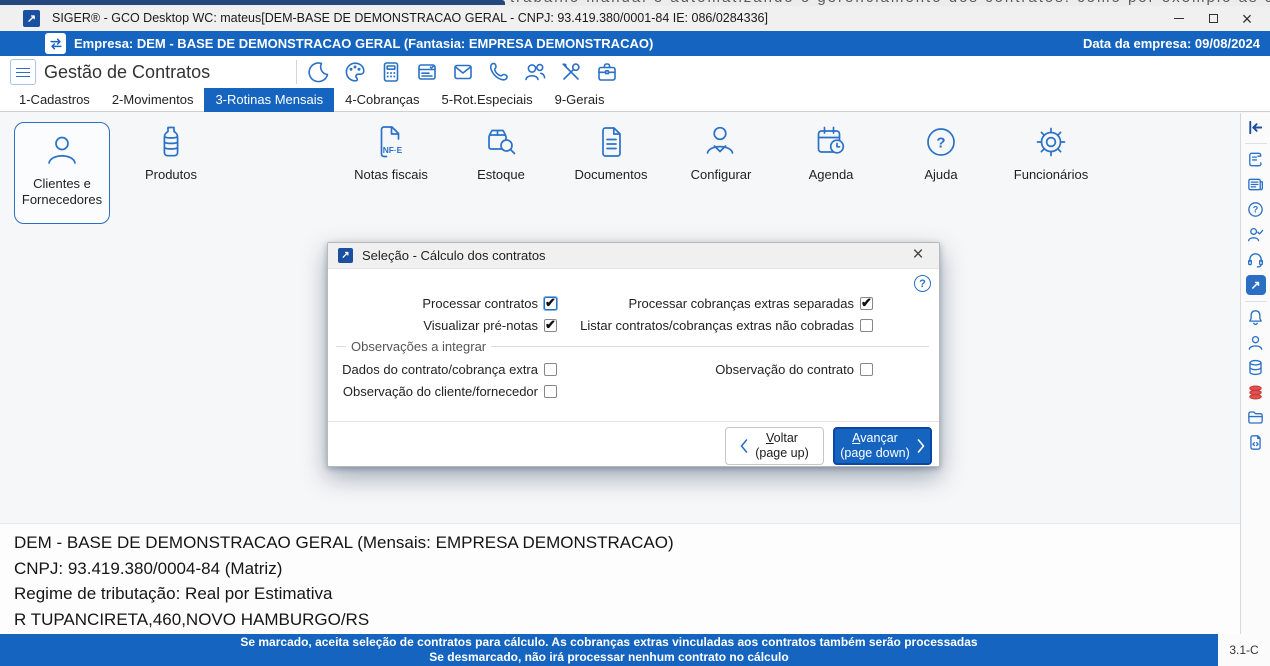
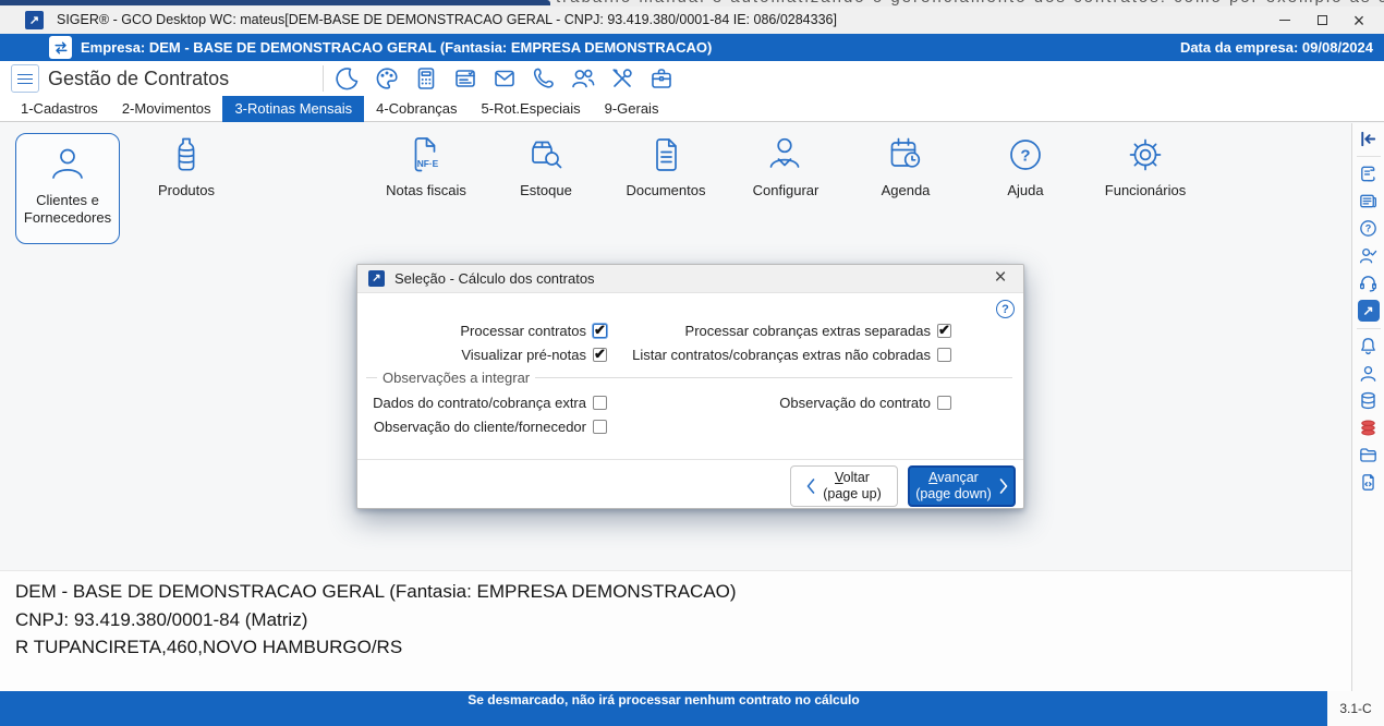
  ↗
  SIGER® - GCO Desktop WC: mateus[DEM-BASE DE DEMONSTRACAO GERAL - CNPJ: 93.419.380/0001-84 IE: 086/0284336]
  ×
  Empresa: DEM - BASE DE DEMONSTRACAO GERAL (Fantasia: EMPRESA DEMONSTRACAO)
  Data da empresa: 09/08/2024
  Gestão de Contratos
  1-Cadastros
  2-Movimentos
  3-Rotinas Mensais
  4-Cobranças
  5-Rot.Especiais
  9-Gerais
  Clientes e Fornecedores
  Produtos
  NF·E
  Notas fiscais
  Estoque
  Documentos
  Configurar
  Agenda
  ?
  Ajuda
  Funcionários
  ?
  ↗
  ↗
  Seleção - Cálculo dos contratos
  ×
  ?
  Processar contratos
  Processar cobranças extras separadas
  Visualizar pré-notas
  Listar contratos/cobranças extras não cobradas
  Observações a integrar
  Dados do contrato/cobrança extra
  Observação do contrato
  Observação do cliente/fornecedor
  Voltar
  (page up)
  Avançar
  (page down)
- DEM - BASE DE DEMONSTRACAO GERAL (Mensais: EMPRESA DEMONSTRACAO)
+ DEM - BASE DE DEMONSTRACAO GERAL (Fantasia: EMPRESA DEMONSTRACAO)
- CNPJ: 93.419.380/0004-84 (Matriz)
+ CNPJ: 93.419.380/0001-84 (Matriz)
- Regime de tributação: Real por Estimativa
  R TUPANCIRETA,460,NOVO HAMBURGO/RS
- Se marcado, aceita seleção de contratos para cálculo. As cobranças extras vinculadas aos contratos também serão processadas
  Se desmarcado, não irá processar nenhum contrato no cálculo
  3.1-C
